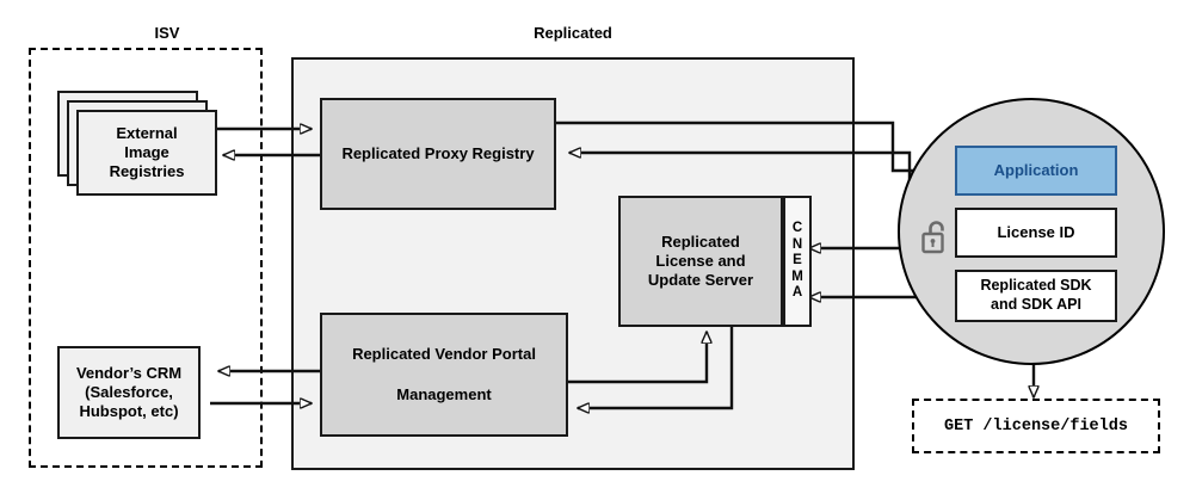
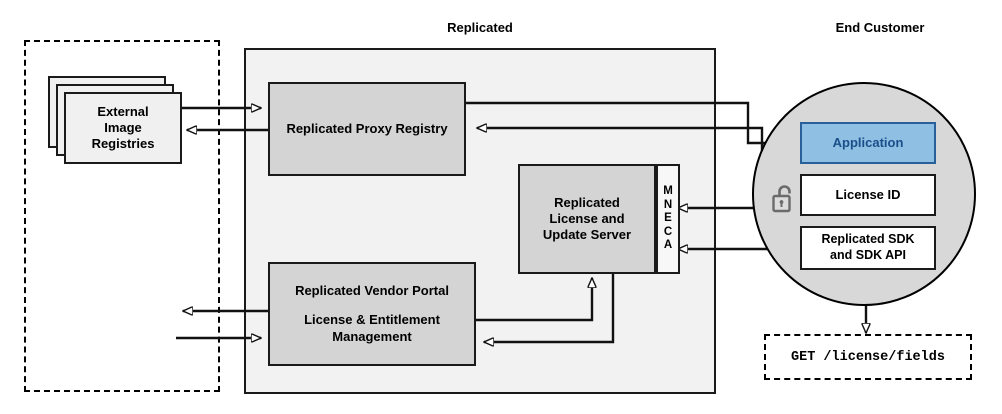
- ISV
  Replicated
+ End Customer
  External
  Image
  Registries
- Vendor’s CRM
- (Salesforce,
- Hubspot, etc)
  Replicated Proxy Registry
  Replicated
  License and
  Update Server
- C
+ M
  N
  E
- M
+ C
  A
  Replicated Vendor Portal
+ License & Entitlement
  Management
  Application
  License ID
  Replicated SDK
  and SDK API
  GET /license/fields
